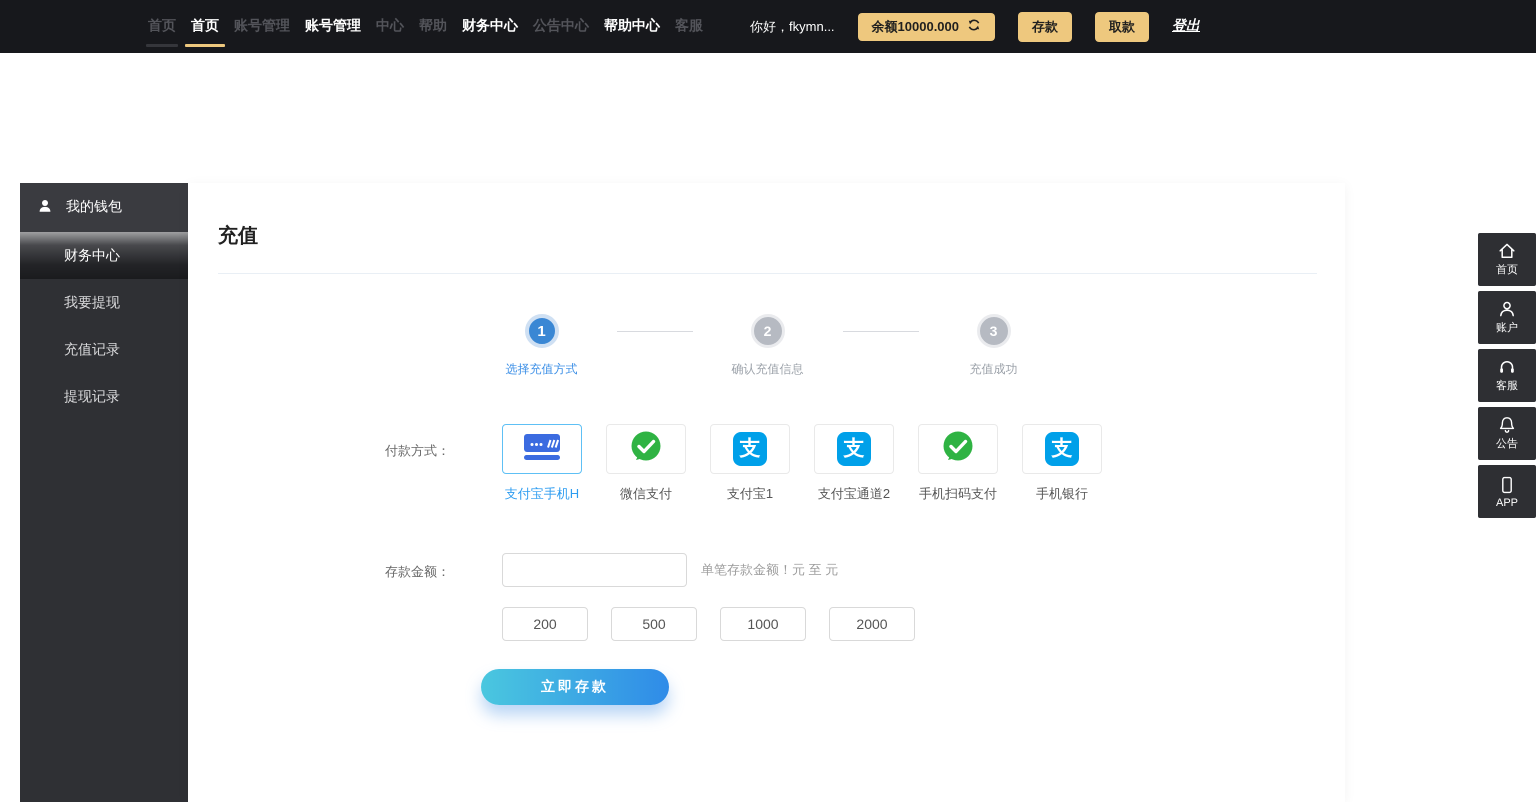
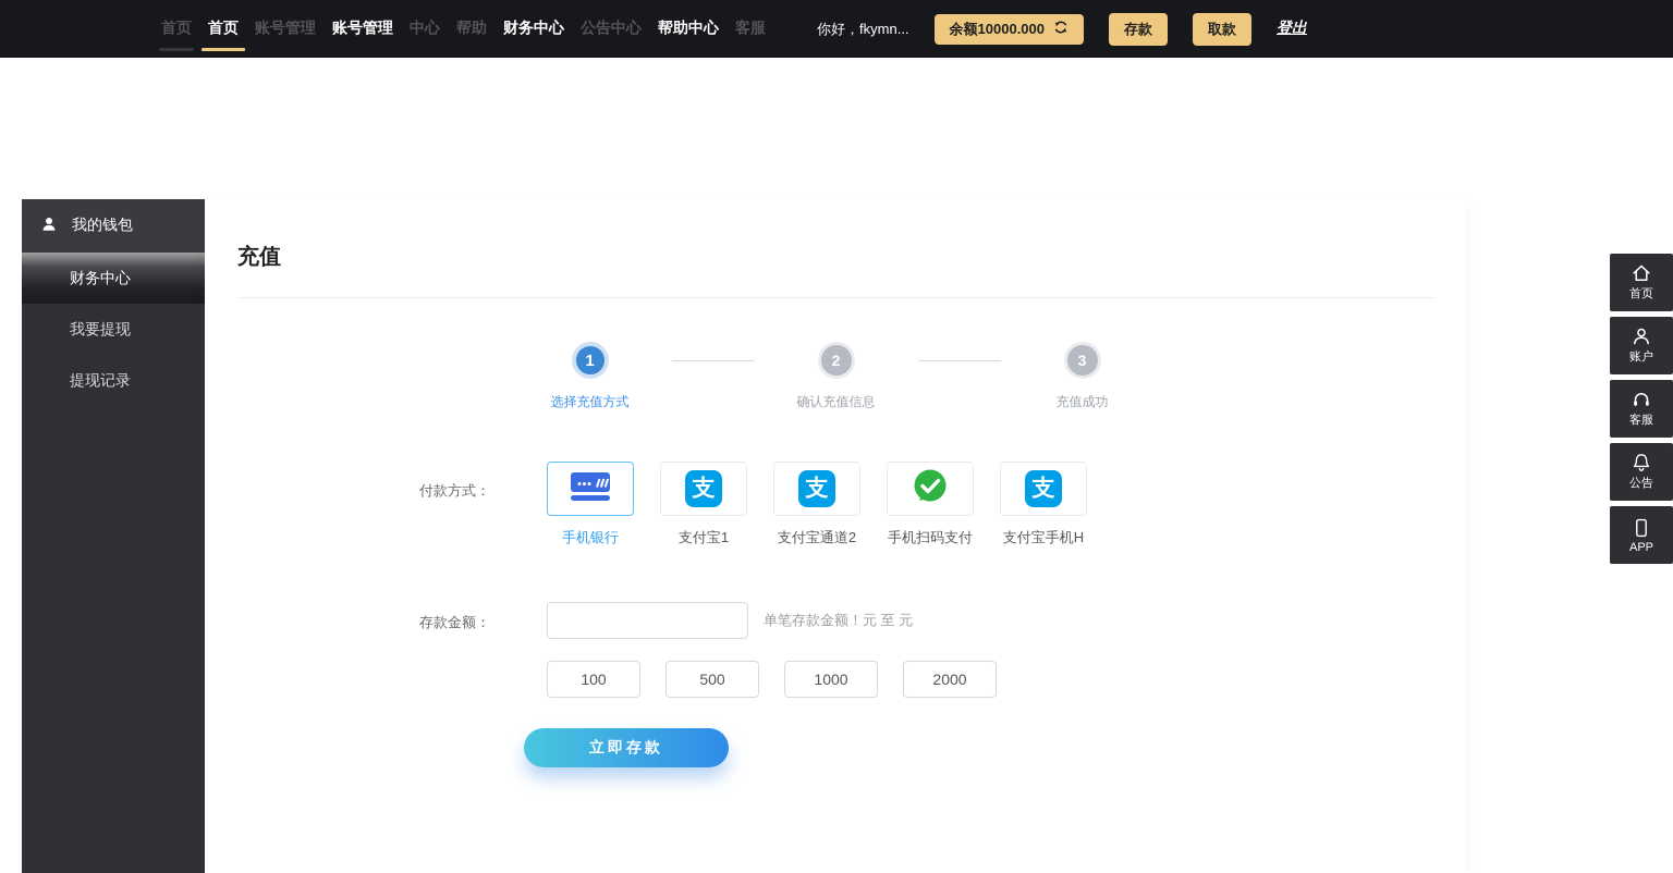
  首页
  首页
  账号管理
  账号管理
  中心
  帮助
  财务中心
  公告中心
  帮助中心
  客服
  你好，fkymn...
  余额10000.000
  存款
  取款
  登出
  我的钱包
  财务中心
  我要提现
- 充值记录
  提现记录
  充值
  1
  选择充值方式
  2
  确认充值信息
  3
  充值成功
  付款方式：
- 支付宝手机H
+ 手机银行
- 微信支付
  支
  支付宝1
  支
  支付宝通道2
  手机扫码支付
  支
- 手机银行
+ 支付宝手机H
  存款金额：
  单笔存款金额！元 至 元
- 200
+ 100
  500
  1000
  2000
  立即存款
  首页
  账户
  客服
  公告
  APP
